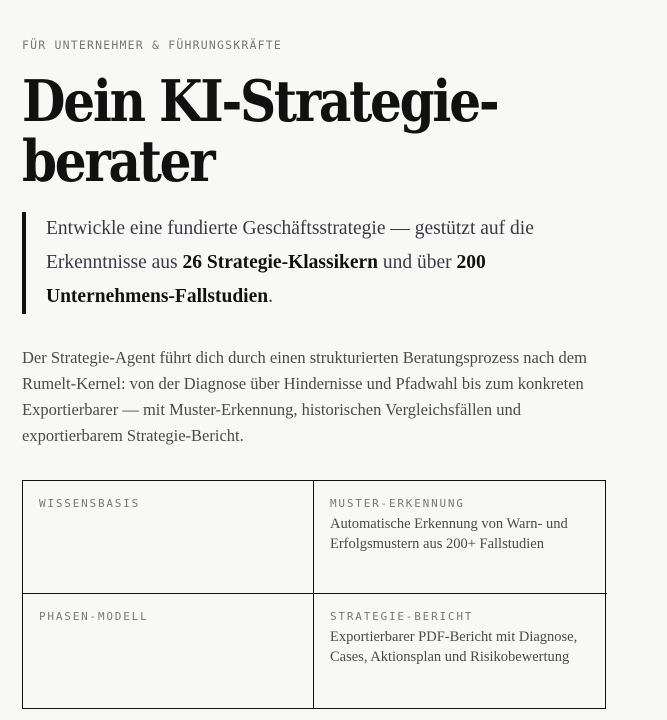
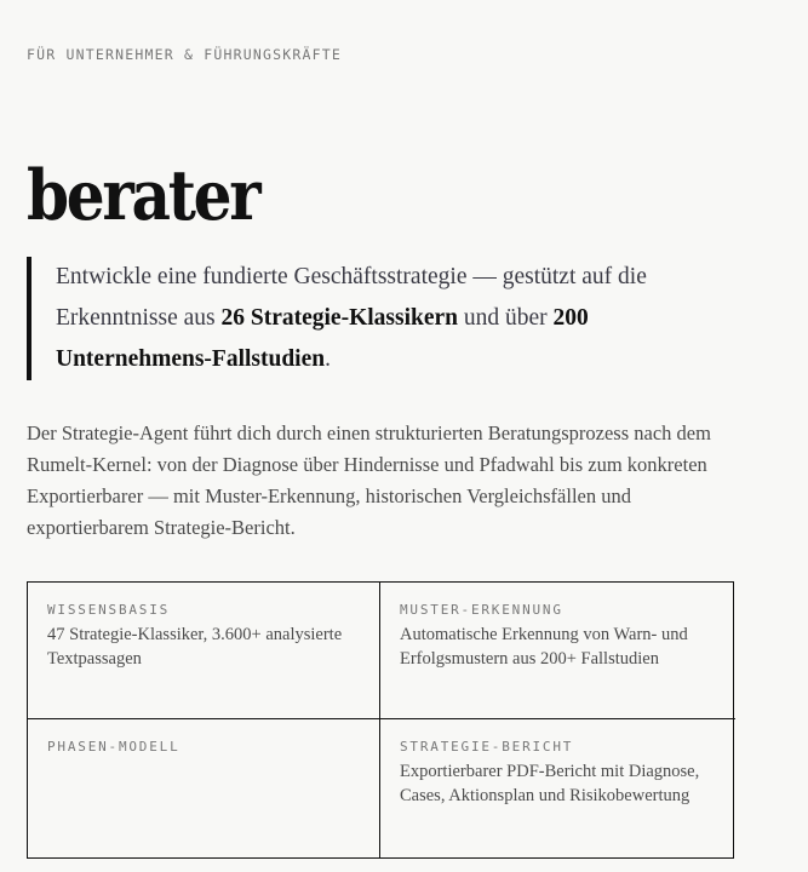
  FÜR UNTERNEHMER & FÜHRUNGSKRÄFTE
- Dein KI-Strategie-
  berater
  Entwickle eine fundierte Geschäftsstrategie — gestützt auf die Erkenntnisse aus 26 Strategie-Klassikern und über 200 Unternehmens-Fallstudien.
  Der Strategie-Agent führt dich durch einen strukturierten Beratungsprozess nach dem Rumelt-Kernel: von der Diagnose über Hindernisse und Pfadwahl bis zum konkreten Exportierbarer — mit Muster-Erkennung, historischen Vergleichsfällen und exportierbarem Strategie-Bericht.
  WISSENSBASIS
+ 47 Strategie-Klassiker, 3.600+ analysierte Textpassagen
  MUSTER-ERKENNUNG
  Automatische Erkennung von Warn- und Erfolgsmustern aus 200+ Fallstudien
  PHASEN-MODELL
  STRATEGIE-BERICHT
  Exportierbarer PDF-Bericht mit Diagnose, Cases, Aktionsplan und Risikobewertung
